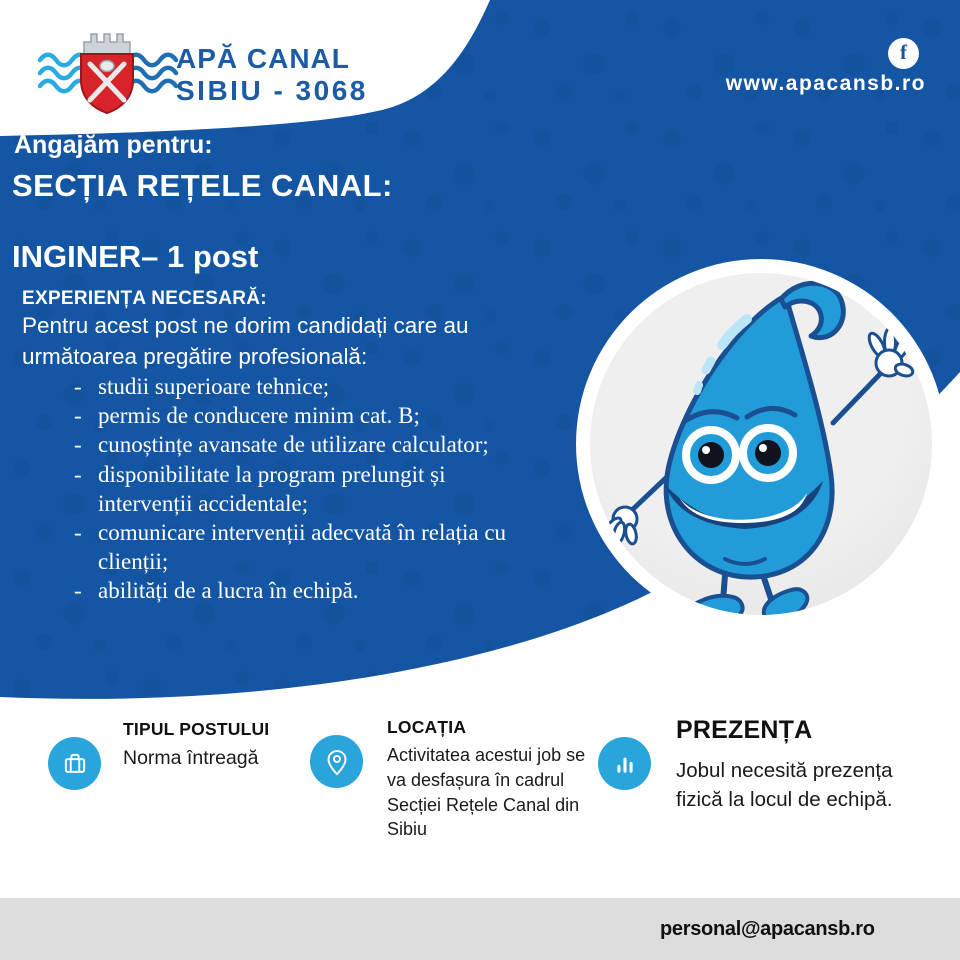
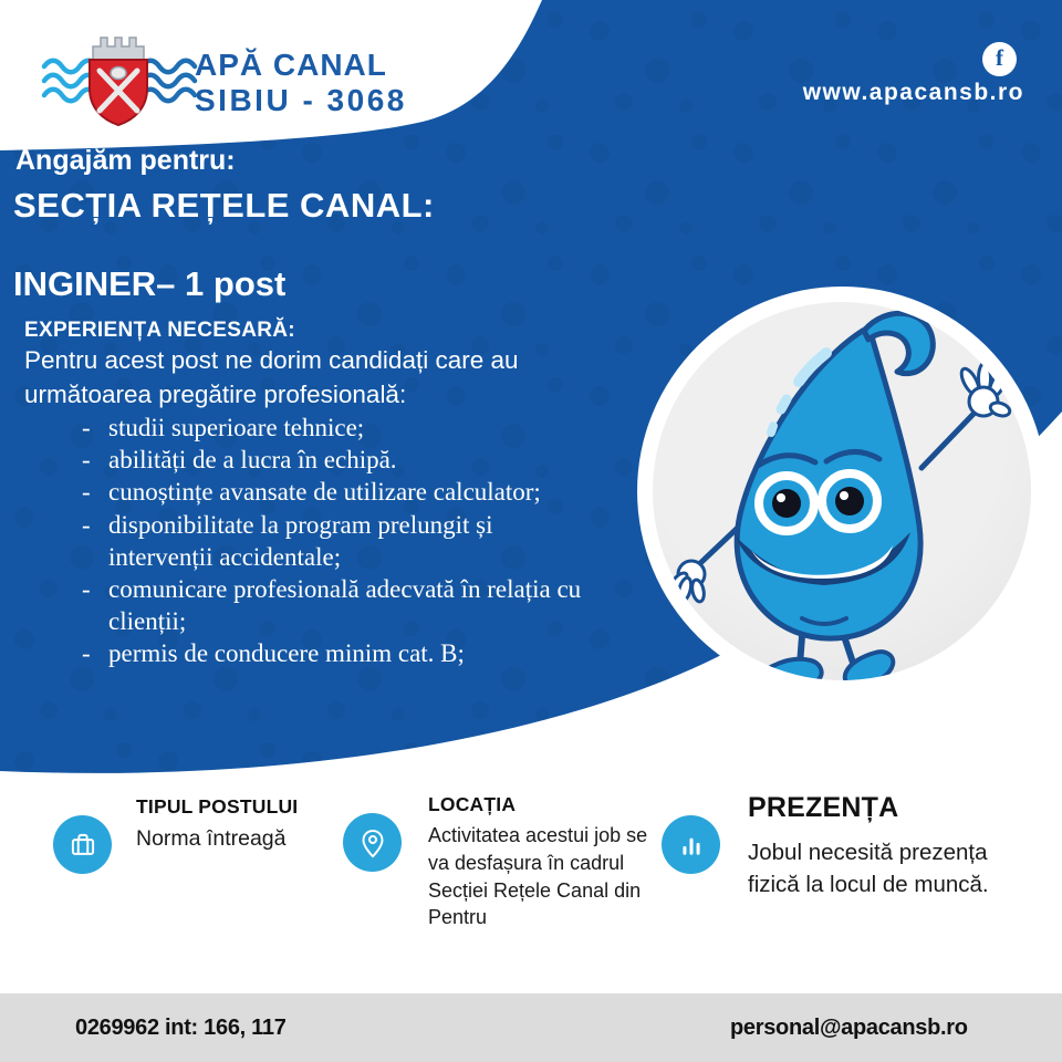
  APĂ CANAL
  SIBIU - 3068
  f
  www.apacansb.ro
  Angajăm pentru:
  SECȚIA REȚELE CANAL:
  INGINER– 1 post
  EXPERIENȚA NECESARĂ:
  Pentru acest post ne dorim candidați care au următoarea pregătire profesională:
  studii superioare tehnice;
- permis de conducere minim cat. B;
+ abilități de a lucra în echipă.
  cunoștințe avansate de utilizare calculator;
  disponibilitate la program prelungit și intervenții accidentale;
- comunicare intervenții adecvată în relația cu clienții;
+ comunicare profesională adecvată în relația cu clienții;
- abilități de a lucra în echipă.
+ permis de conducere minim cat. B;
  TIPUL POSTULUI
  Norma întreagă
  LOCAȚIA
- Activitatea acestui job se va desfașura în cadrul Secției Rețele Canal din Sibiu
+ Activitatea acestui job se va desfașura în cadrul Secției Rețele Canal din Pentru
  PREZENȚA
- Jobul necesită prezența fizică la locul de echipă.
+ Jobul necesită prezența fizică la locul de muncă.
+ 0269962 int: 166, 117
  personal@apacansb.ro
